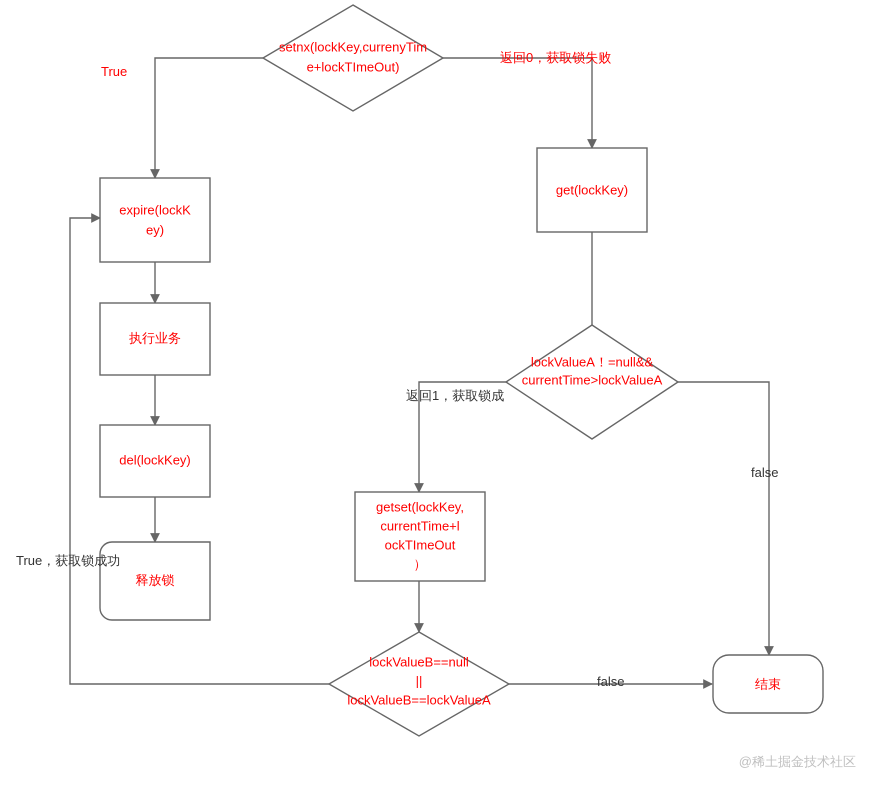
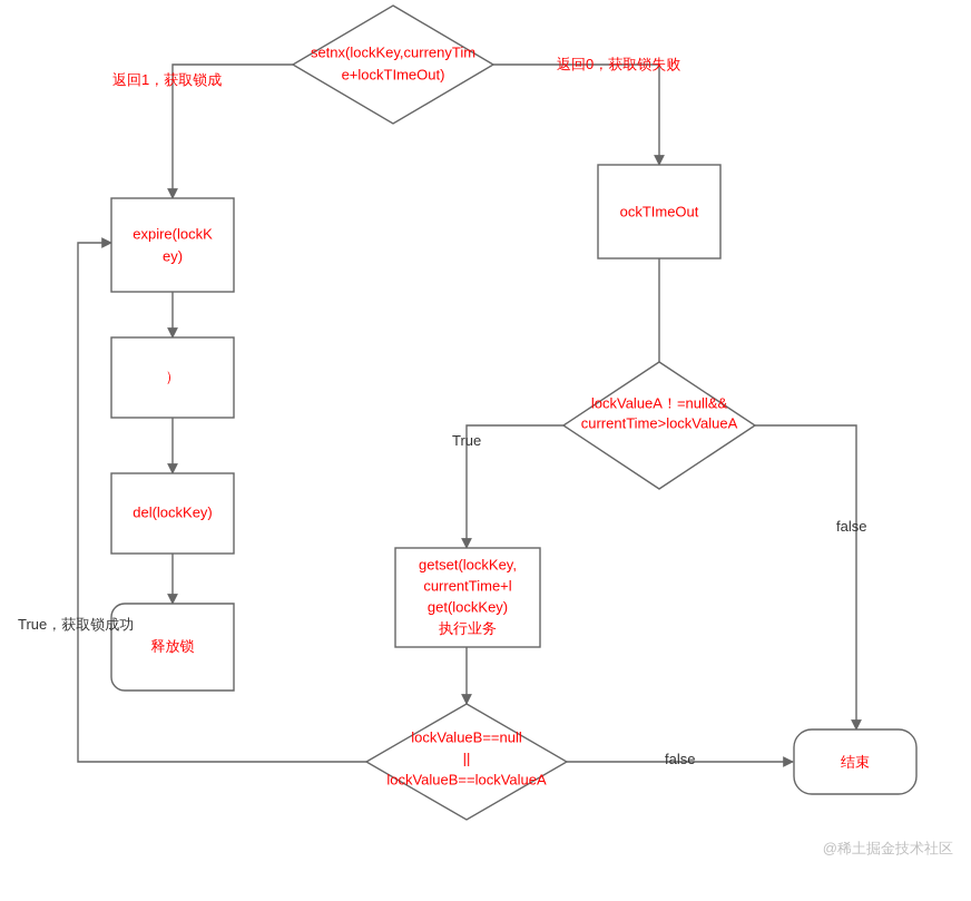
  setnx(lockKey,currenyTim
  e+lockTImeOut)
  expire(lockK
  ey)
- 执行业务
+ ）
  del(lockKey)
  释放锁
- get(lockKey)
+ ockTImeOut
  lockValueA！=null&&
  currentTime>lockValueA
  getset(lockKey,
  currentTime+l
- ockTImeOut
+ get(lockKey)
- ）
+ 执行业务
  lockValueB==null
  ||
  lockValueB==lockValueA
  结束
- True
+ 返回1，获取锁成
  返回0，获取锁失败
- 返回1，获取锁成
+ True
  false
  false
  True，获取锁成功
  @稀土掘金技术社区
